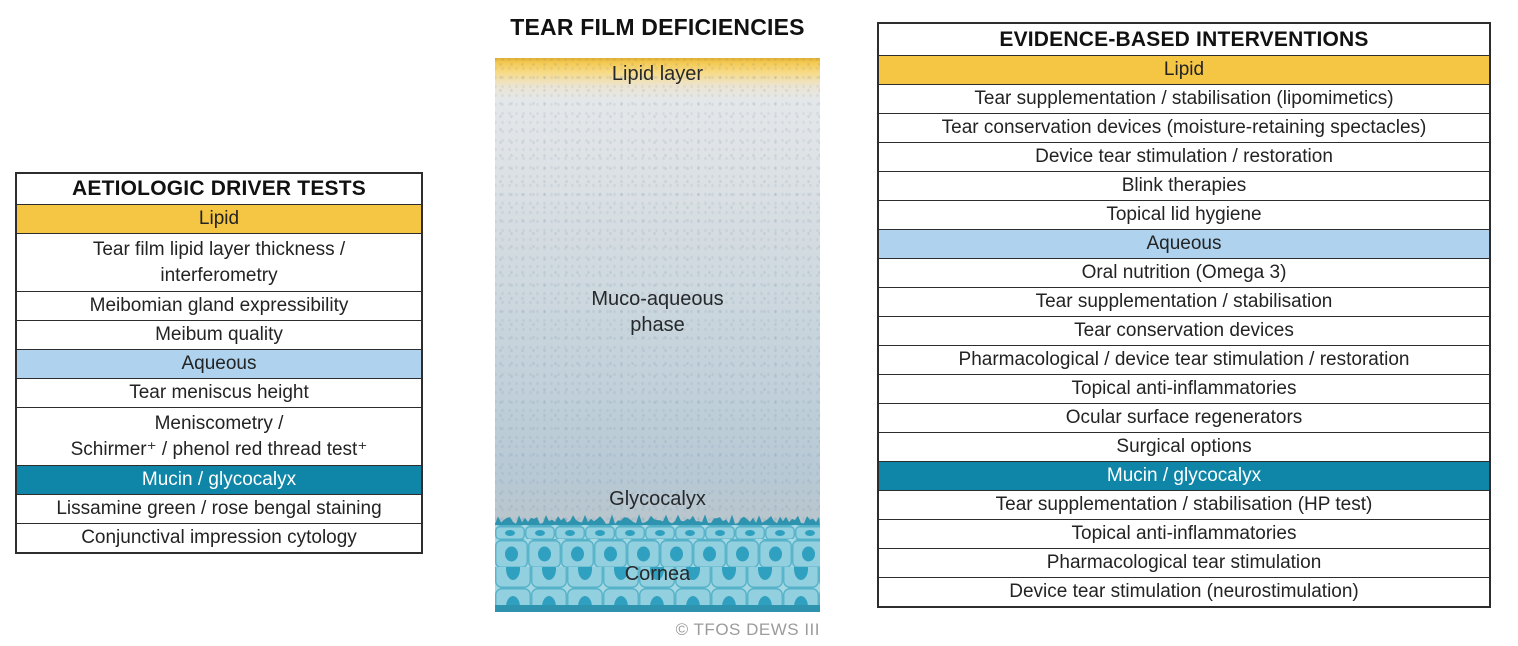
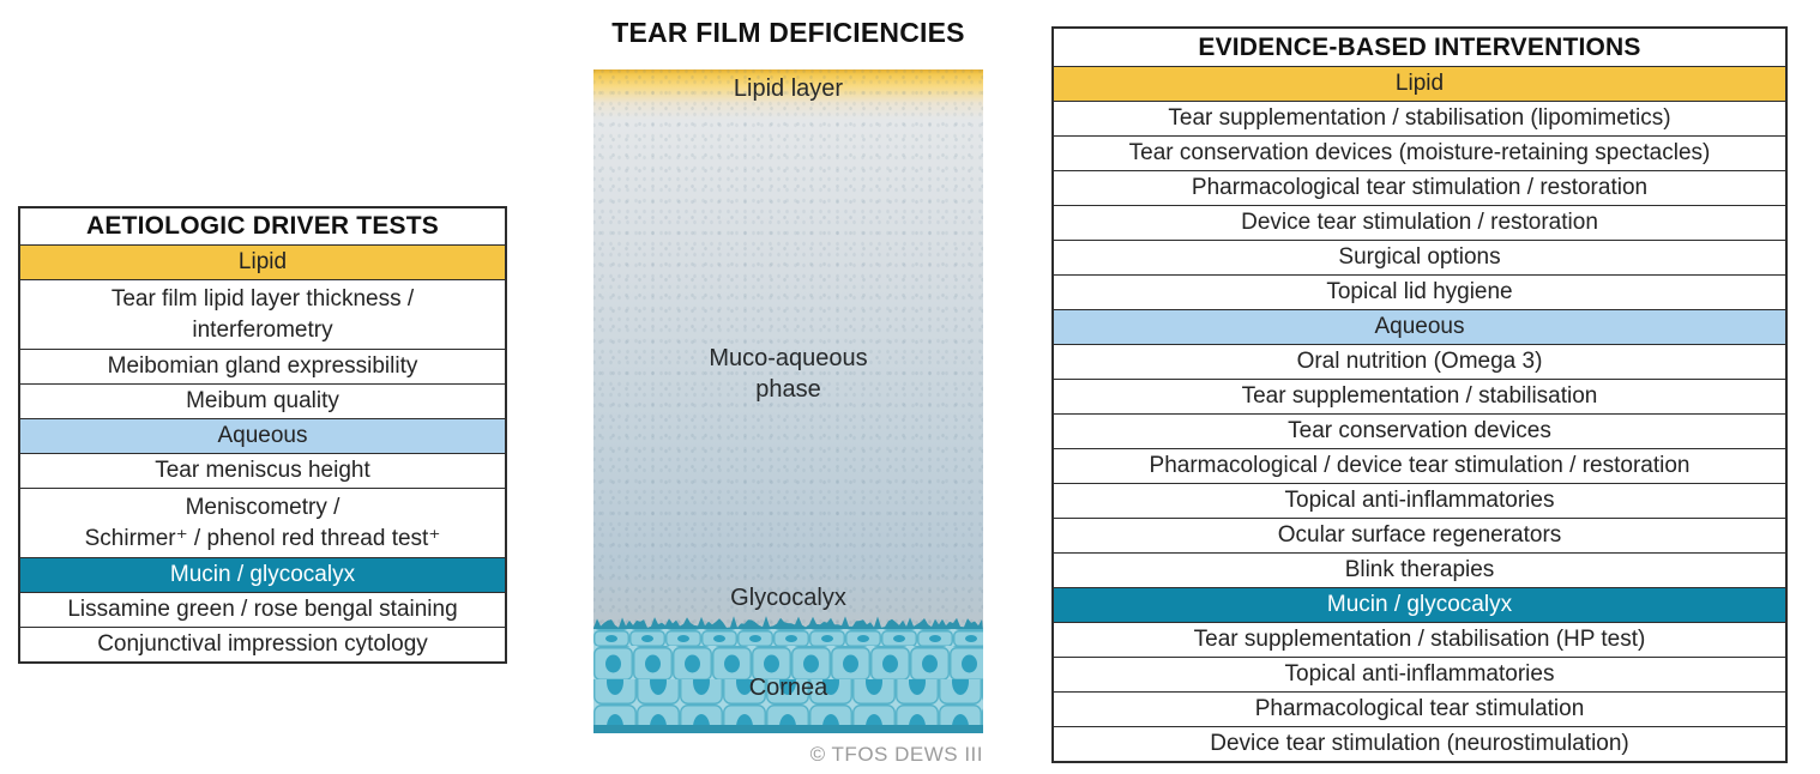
  AETIOLOGIC DRIVER TESTS
  Lipid
  Tear film lipid layer thickness /
  interferometry
  Meibomian gland expressibility
  Meibum quality
  Aqueous
  Tear meniscus height
  Meniscometry /
  Schirmer⁺ / phenol red thread test⁺
  Mucin / glycocalyx
  Lissamine green / rose bengal staining
  Conjunctival impression cytology
  TEAR FILM DEFICIENCIES
  Lipid layer
  Muco-aqueous
  phase
  Glycocalyx
  Cornea
  © TFOS DEWS III
  EVIDENCE-BASED INTERVENTIONS
  Lipid
  Tear supplementation / stabilisation (lipomimetics)
  Tear conservation devices (moisture-retaining spectacles)
+ Pharmacological tear stimulation / restoration
  Device tear stimulation / restoration
- Blink therapies
+ Surgical options
  Topical lid hygiene
  Aqueous
  Oral nutrition (Omega 3)
  Tear supplementation / stabilisation
  Tear conservation devices
  Pharmacological / device tear stimulation / restoration
  Topical anti-inflammatories
  Ocular surface regenerators
- Surgical options
+ Blink therapies
  Mucin / glycocalyx
  Tear supplementation / stabilisation (HP test)
  Topical anti-inflammatories
  Pharmacological tear stimulation
  Device tear stimulation (neurostimulation)
